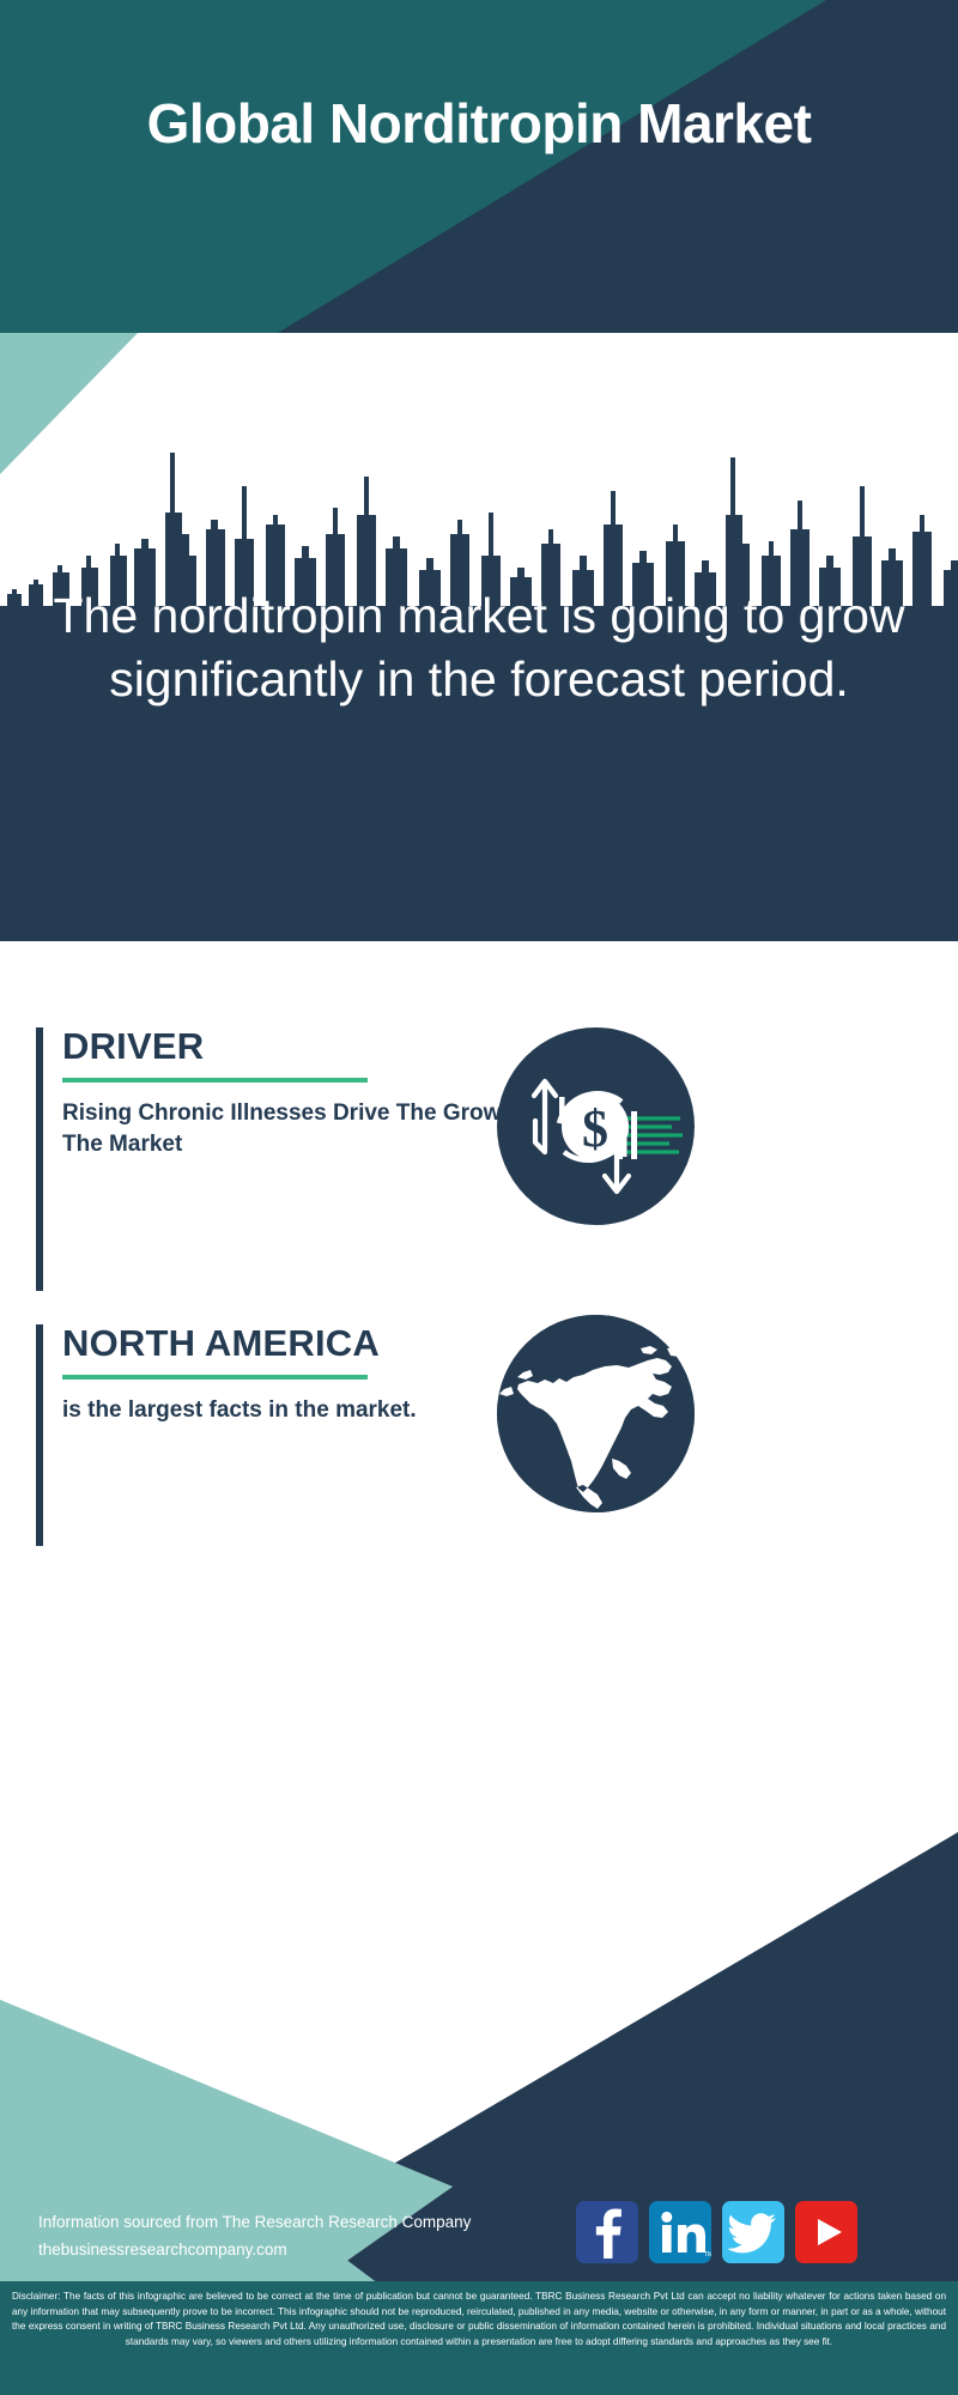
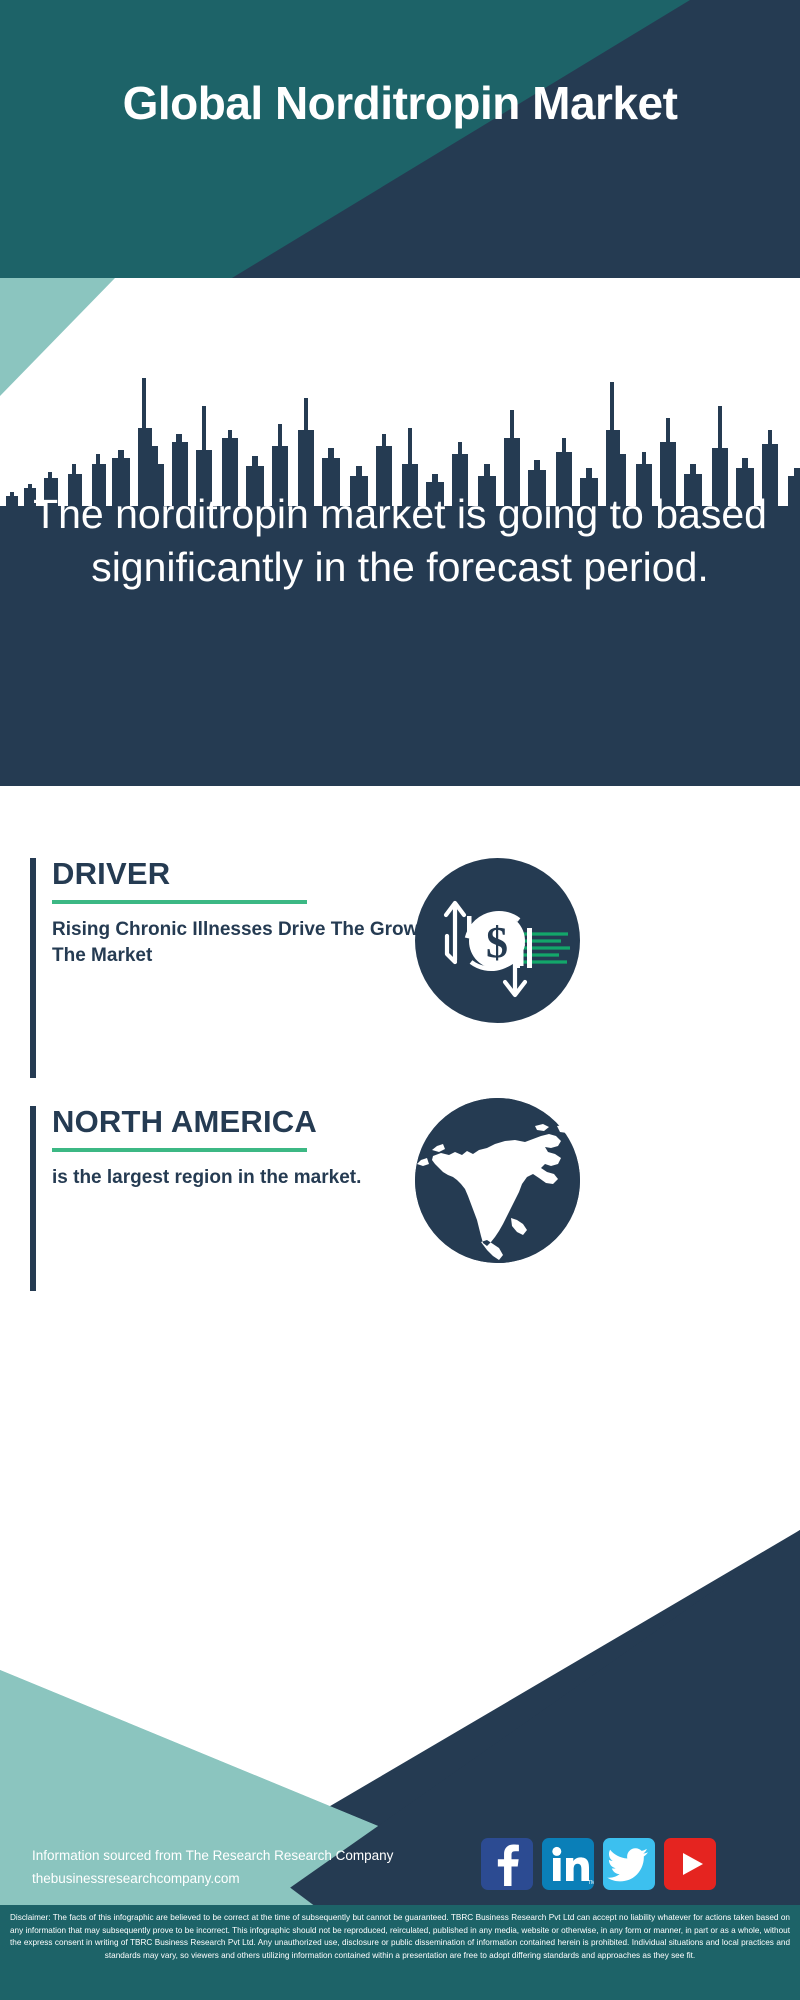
  Global Norditropin Market
- The norditropin market is going to grow significantly in the forecast period.
+ The norditropin market is going to based significantly in the forecast period.
  DRIVER
  Rising Chronic Illnesses Drive The Grow The Market
  $
  NORTH AMERICA
- is the largest facts in the market.
+ is the largest region in the market.
  Information sourced from The Research Research Company
  thebusinessresearchcompany.com
- Disclaimer: The facts of this infographic are believed to be correct at the time of publication but cannot be guaranteed. TBRC Business Research Pvt Ltd can accept no liability whatever for actions taken based on any information that may subsequently prove to be incorrect. This infographic should not be reproduced, reirculated, published in any media, website or otherwise, in any form or manner, in part or as a whole, without the express consent in writing of TBRC Business Research Pvt Ltd. Any unauthorized use, disclosure or public dissemination of information contained herein is prohibited. Individual situations and local practices and standards may vary, so viewers and others utilizing information contained within a presentation are free to adopt differing standards and approaches as they see fit.
+ Disclaimer: The facts of this infographic are believed to be correct at the time of subsequently but cannot be guaranteed. TBRC Business Research Pvt Ltd can accept no liability whatever for actions taken based on any information that may subsequently prove to be incorrect. This infographic should not be reproduced, reirculated, published in any media, website or otherwise, in any form or manner, in part or as a whole, without the express consent in writing of TBRC Business Research Pvt Ltd. Any unauthorized use, disclosure or public dissemination of information contained herein is prohibited. Individual situations and local practices and standards may vary, so viewers and others utilizing information contained within a presentation are free to adopt differing standards and approaches as they see fit.
